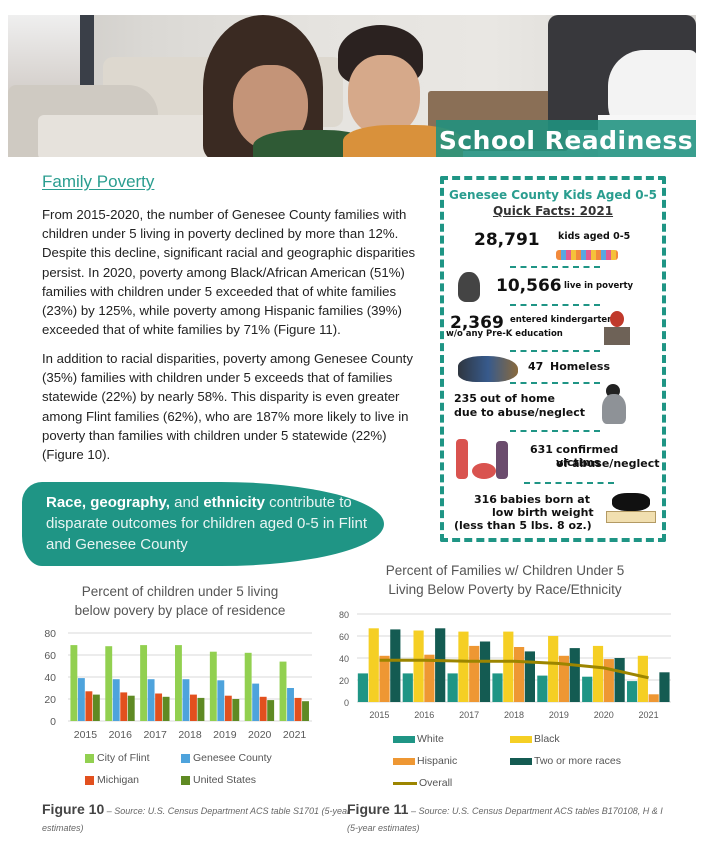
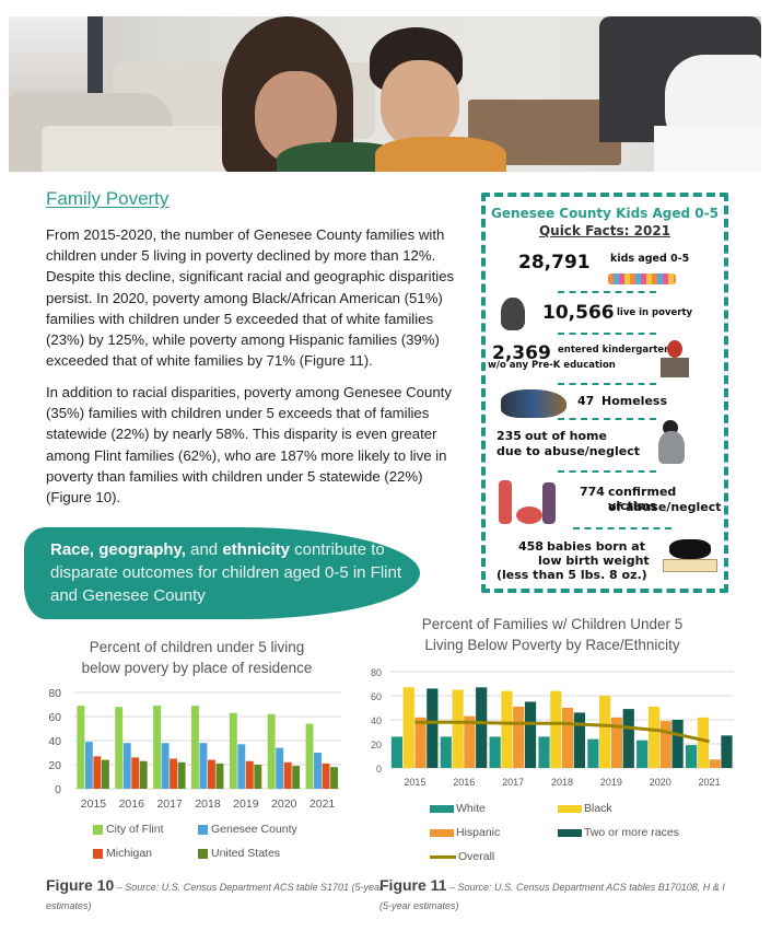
- School Readiness
  Family Poverty
  From 2015-2020, the number of Genesee County families with children under 5 living in poverty declined by more than 12%. Despite this decline, significant racial and geographic disparities persist. In 2020, poverty among Black/African American (51%) families with children under 5 exceeded that of white families (23%) by 125%, while poverty among Hispanic families (39%) exceeded that of white families by 71% (Figure 11).
  In addition to racial disparities, poverty among Genesee County (35%) families with children under 5 exceeds that of families statewide (22%) by nearly 58%. This disparity is even greater among Flint families (62%), who are 187% more likely to live in poverty than families with children under 5 statewide (22%) (Figure 10).
  Race, geography, and ethnicity contribute to disparate outcomes for children aged 0-5 in Flint and Genesee County
  Genesee County Kids Aged 0-5
  Quick Facts: 2021
  28,791
  kids aged 0-5
  10,566
  live in poverty
  2,369
  entered kindergarte
  w/o any Pre-K education
  47
  Homeless
  235
  out of home
  due to abuse/neglect
- 631
+ 774
  confirmed victims
  of abuse/neglect
- 316
+ 458
  babies born at
  low birth weight
  (less than 5 lbs. 8 oz.)
  Percent of children under 5 living
  below povery by place of residence
  0
  20
  40
  60
  80
  2015
  2016
  2017
  2018
  2019
  2020
  2021
  City of Flint
  Genesee County
  Michigan
  United States
  Percent of Families w/ Children Under 5
  Living Below Poverty by Race/Ethnicity
  0
  20
  40
  60
  80
  2015
  2016
  2017
  2018
  2019
  2020
  2021
  White
  Black
  Hispanic
  Two or more races
  Overall
  Figure 10 – Source: U.S. Census Department ACS table S1701 (5-year estimates)
  Figure 11 – Source: U.S. Census Department ACS tables B170108, H & I (5-year estimates)
